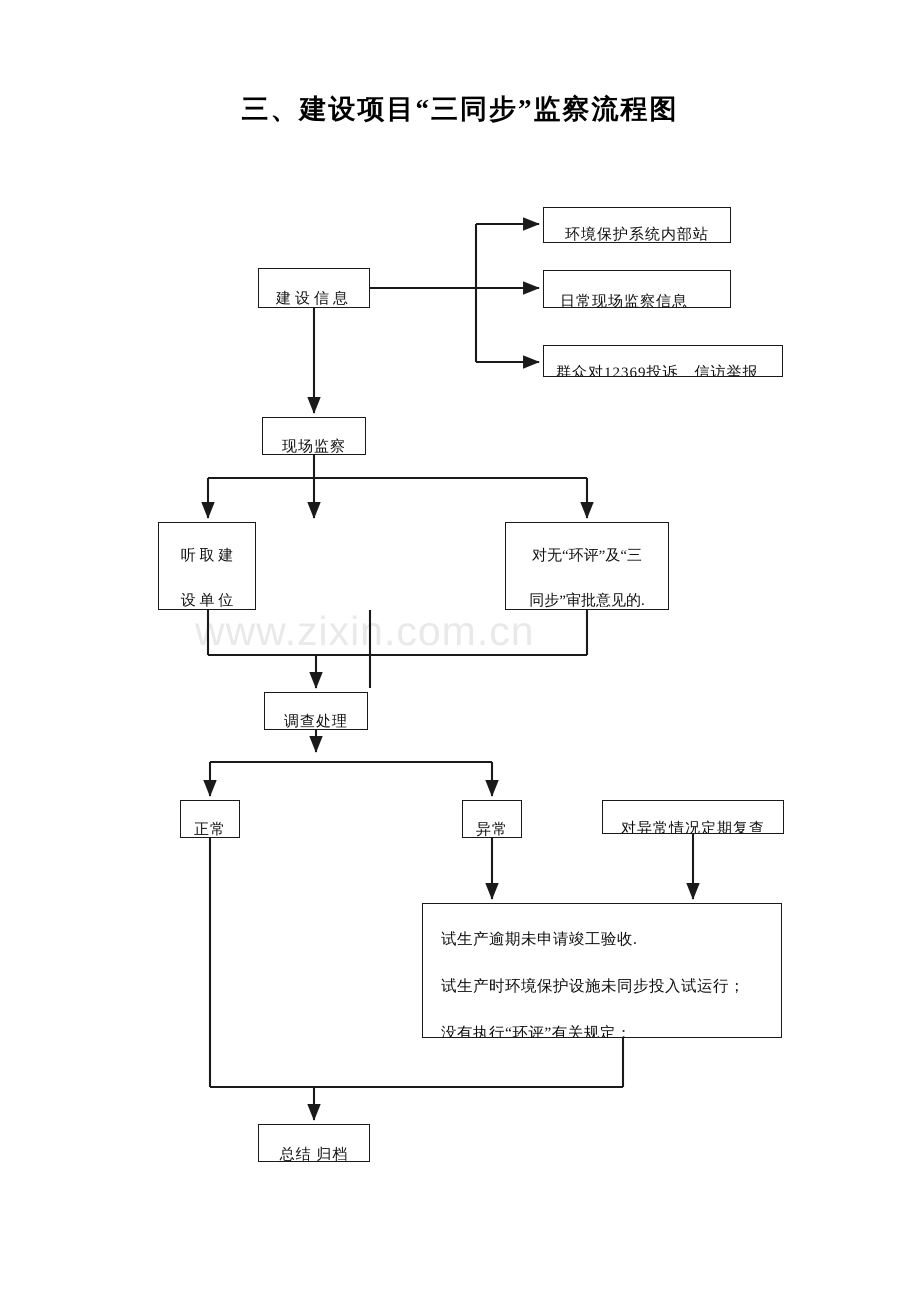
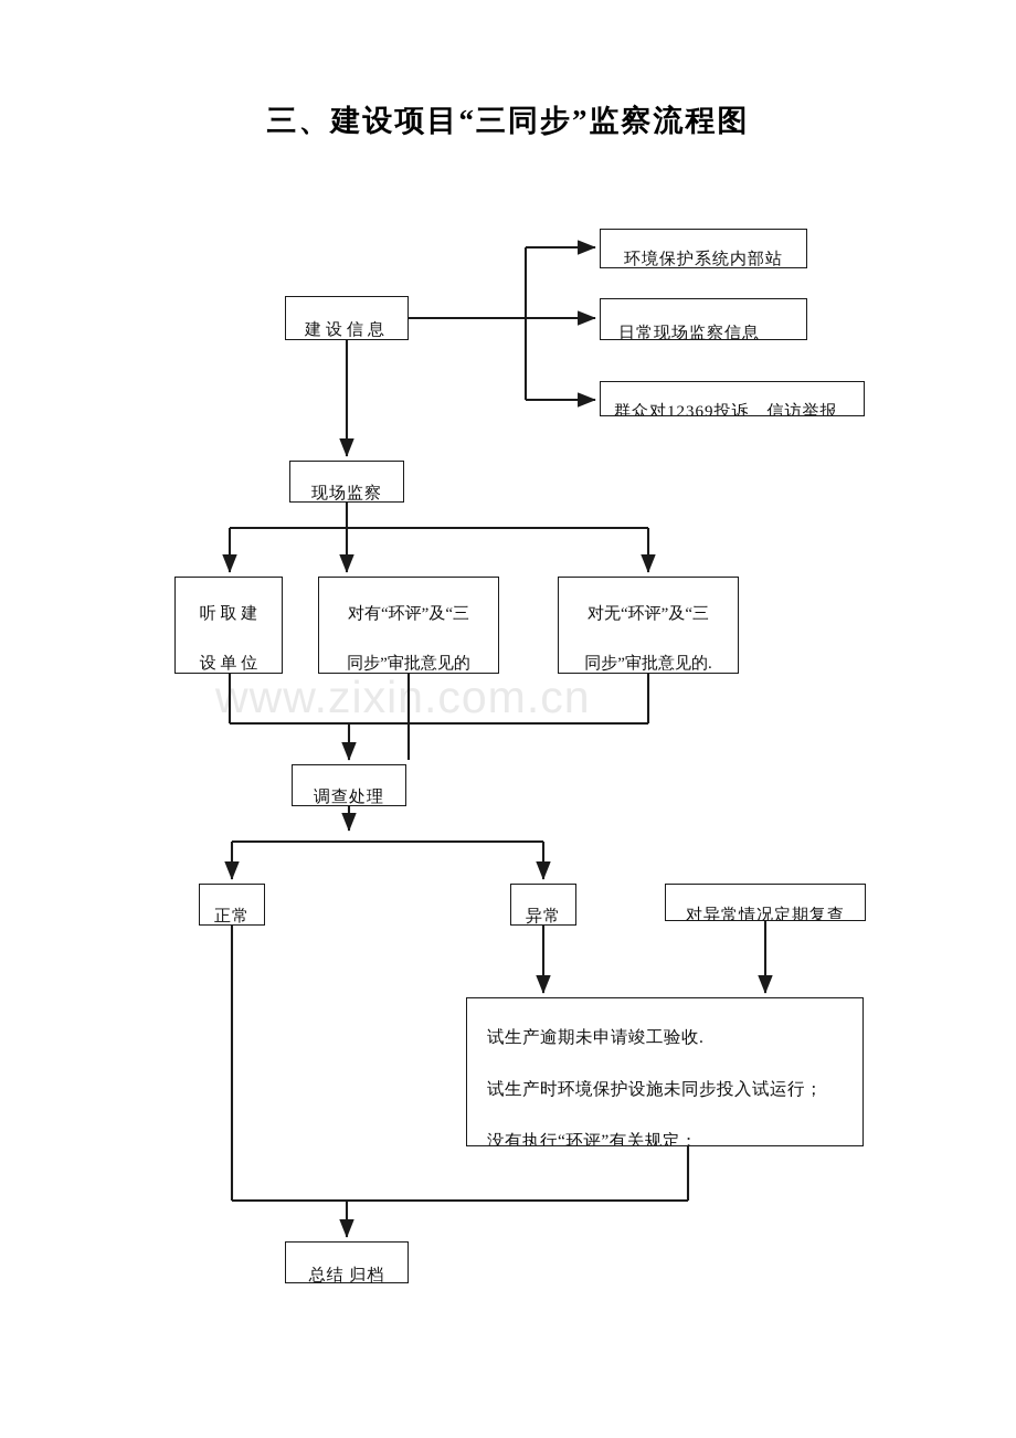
  www.zixin.com.cn
  三、建设项目“三同步”监察流程图
  建设信息
  环境保护系统内部站
  日常现场监察信息
  群众对12369投诉、信访举报
  现场监察
  听 取 建
  设 单 位
+ 对有“环评”及“三
+ 同步”审批意见的
  对无“环评”及“三
  同步”审批意见的.
  调查处理
  正常
  异常
  对异常情况定期复查
  试生产逾期未申请竣工验收.
  试生产时环境保护设施未同步投入试运行；
  没有执行“环评”有关规定；
  总结 归档
